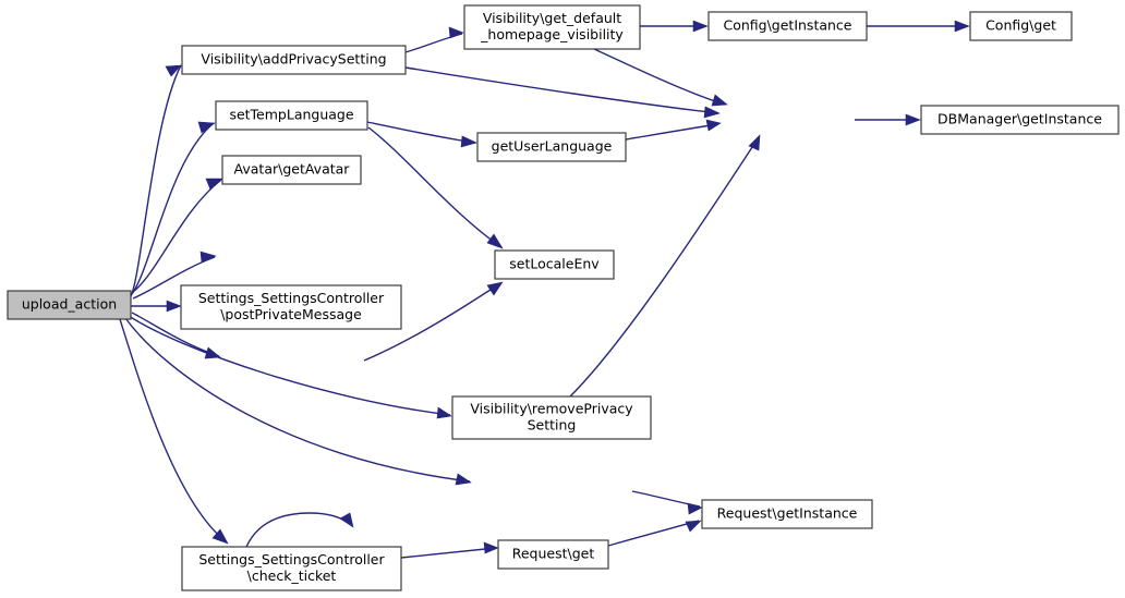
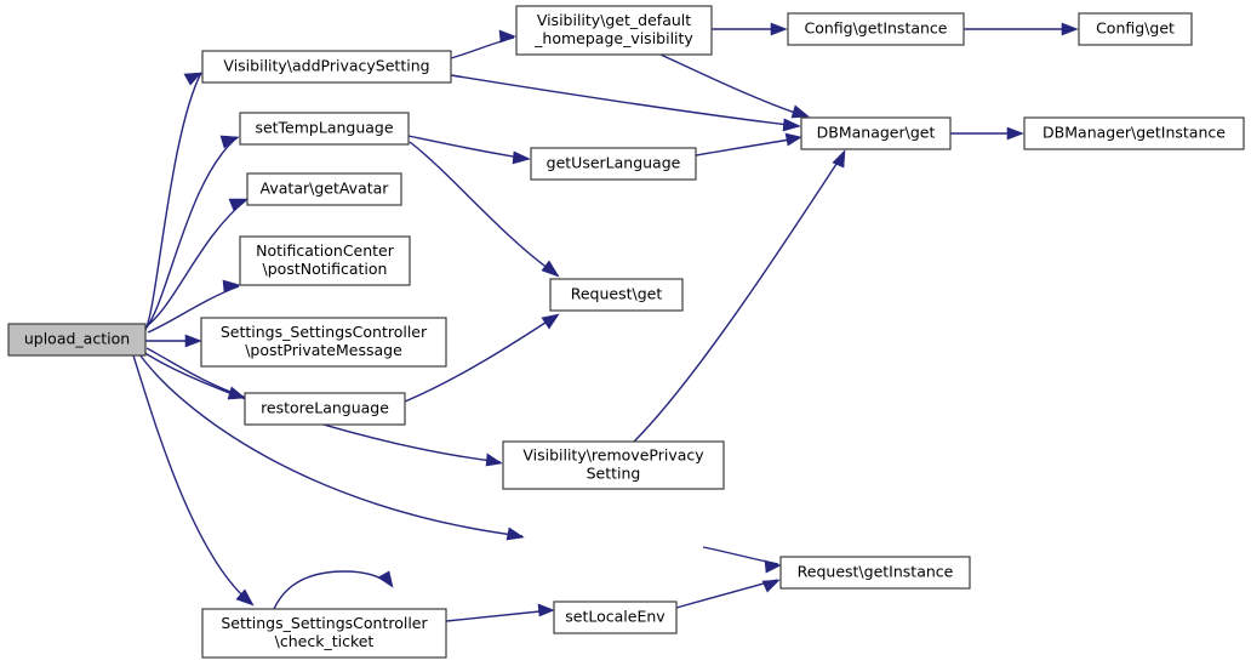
  upload_action
  Visibility\addPrivacySetting
  setTempLanguage
  Avatar\getAvatar
+ NotificationCenter
+ \postNotification
  Settings_SettingsController
  \postPrivateMessage
+ restoreLanguage
  Settings_SettingsController
  \check_ticket
  Visibility\get_default
  _homepage_visibility
  getUserLanguage
- setLocaleEnv
+ Request\get
  Visibility\removePrivacy
  Setting
- Request\get
+ setLocaleEnv
  Config\getInstance
  Config\get
+ DBManager\get
  DBManager\getInstance
  Request\getInstance
